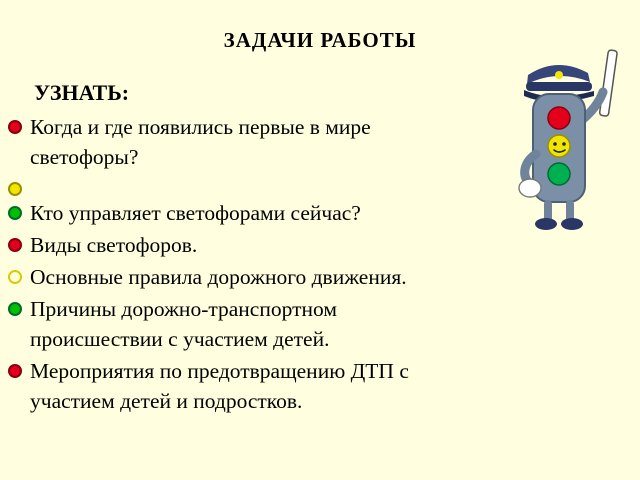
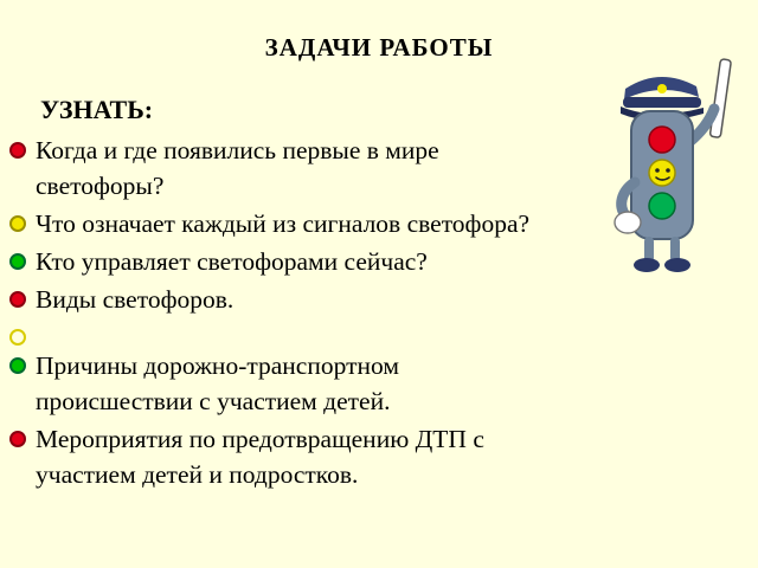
  ЗАДАЧИ РАБОТЫ
  УЗНАТЬ:
  Когда и где появились первые в мире
  светофоры?
+ Что означает каждый из сигналов светофора?
  Кто управляет светофорами сейчас?
  Виды светофоров.
- Основные правила дорожного движения.
  Причины дорожно-транспортном
  происшествии с участием детей.
  Мероприятия по предотвращению ДТП с
  участием детей и подростков.
